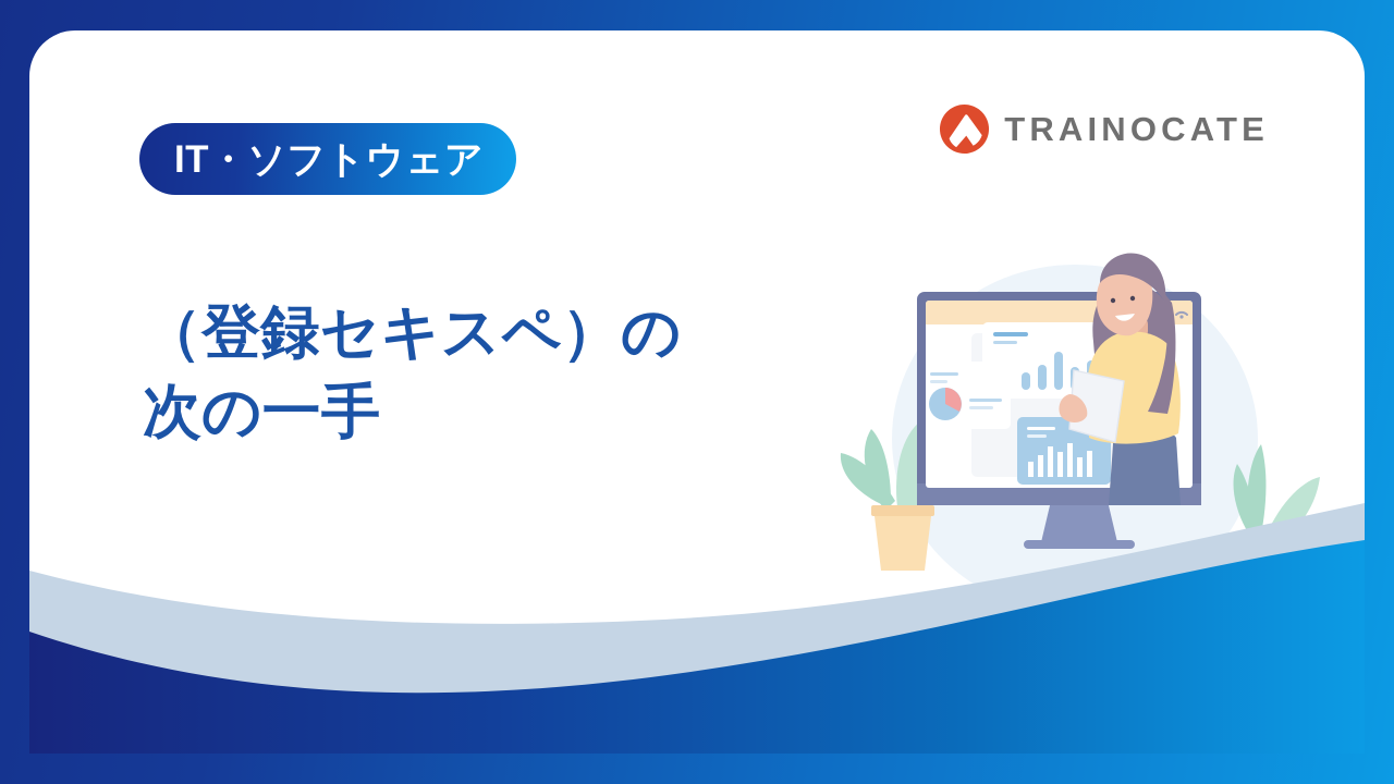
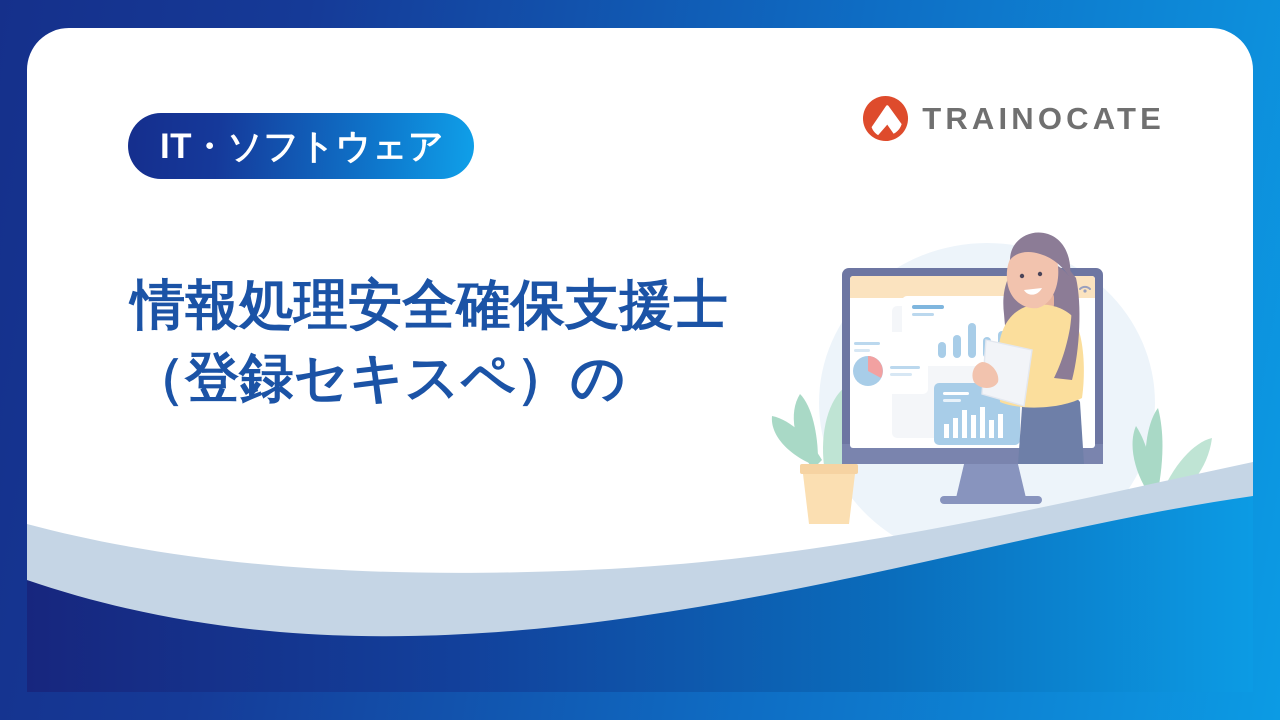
  IT・ソフトウェア
+ 情報処理安全確保支援士
  （登録セキスペ）の
- 次の一手
  TRAINOCATE
